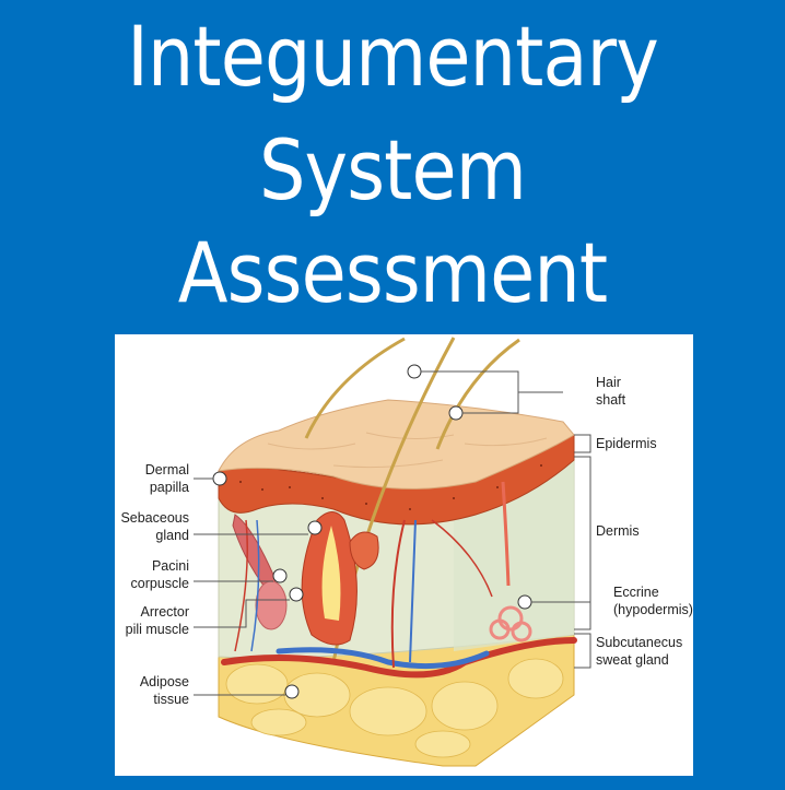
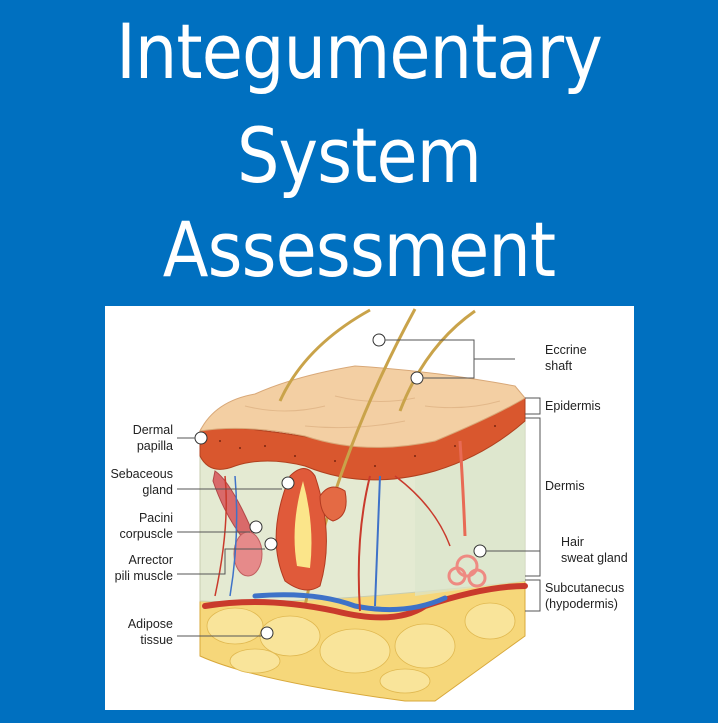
  Integumentary
  System
  Assessment
  Dermal
  papilla
  Sebaceous
  gland
  Pacini
  corpuscle
  Arrector
  pili muscle
  Adipose
  tissue
- Hair
+ Eccrine
  shaft
  Epidermis
  Dermis
- Eccrine
+ Hair
- (hypodermis)
+ sweat gland
  Subcutanecus
- sweat gland
+ (hypodermis)
